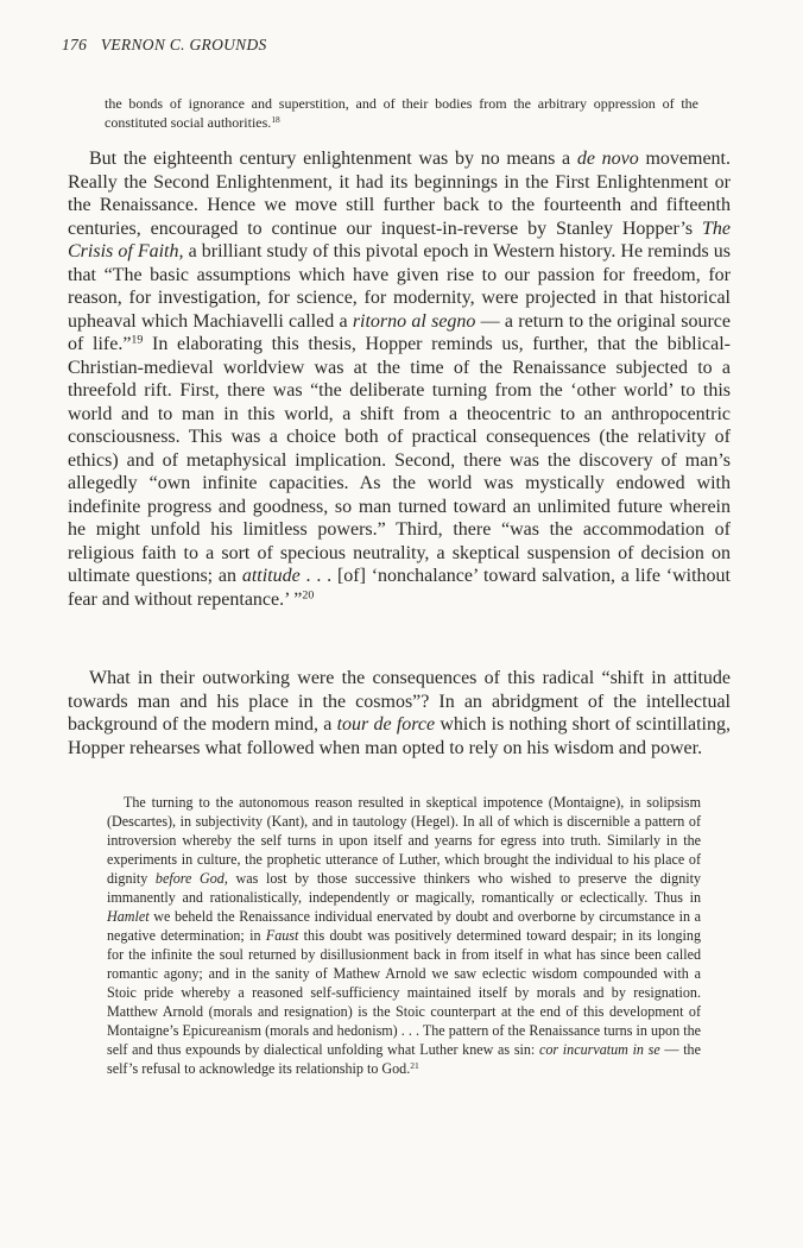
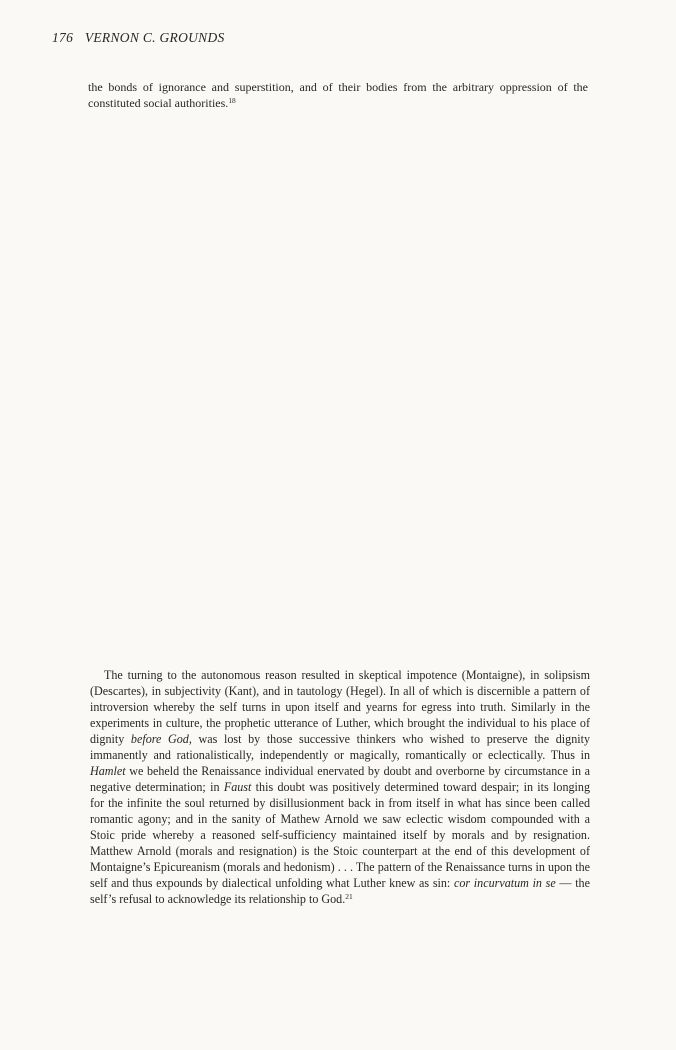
  176 VERNON C. GROUNDS
  the bonds of ignorance and superstition, and of their bodies from the arbitrary oppression of the constituted social authorities.18
- But the eighteenth century enlightenment was by no means a de novo movement. Really the Second Enlightenment, it had its beginnings in the First Enlightenment or the Renaissance. Hence we move still further back to the fourteenth and fifteenth centuries, encouraged to continue our inquest-in-reverse by Stanley Hopper’s The Crisis of Faith, a brilliant study of this pivotal epoch in Western history. He reminds us that “The basic assumptions which have given rise to our passion for freedom, for reason, for investigation, for science, for modernity, were projected in that historical upheaval which Machiavelli called a ritorno al segno — a return to the original source of life.”19 In elaborating this thesis, Hopper reminds us, further, that the biblical-Christian-medieval worldview was at the time of the Renaissance subjected to a threefold rift. First, there was “the deliberate turning from the ‘other world’ to this world and to man in this world, a shift from a theocentric to an anthropocentric consciousness. This was a choice both of practical consequences (the relativity of ethics) and of metaphysical implication. Second, there was the discovery of man’s allegedly “own infinite capacities. As the world was mystically endowed with indefinite progress and goodness, so man turned toward an unlimited future wherein he might unfold his limitless powers.” Third, there “was the accommodation of religious faith to a sort of specious neutrality, a skeptical suspension of decision on ultimate questions; an attitude . . . [of] ‘nonchalance’ toward salvation, a life ‘without fear and without repentance.’ ”20
- What in their outworking were the consequences of this radical “shift in attitude towards man and his place in the cosmos”? In an abridgment of the intellectual background of the modern mind, a tour de force which is nothing short of scintillating, Hopper rehearses what followed when man opted to rely on his wisdom and power.
  The turning to the autonomous reason resulted in skeptical impotence (Montaigne), in solipsism (Descartes), in subjectivity (Kant), and in tautology (Hegel). In all of which is discernible a pattern of introversion whereby the self turns in upon itself and yearns for egress into truth. Similarly in the experiments in culture, the prophetic utterance of Luther, which brought the individual to his place of dignity before God, was lost by those successive thinkers who wished to preserve the dignity immanently and rationalistically, independently or magically, romantically or eclectically. Thus in Hamlet we beheld the Renaissance individual enervated by doubt and overborne by circumstance in a negative determination; in Faust this doubt was positively determined toward despair; in its longing for the infinite the soul returned by disillusionment back in from itself in what has since been called romantic agony; and in the sanity of Mathew Arnold we saw eclectic wisdom compounded with a Stoic pride whereby a reasoned self-sufficiency maintained itself by morals and by resignation. Matthew Arnold (morals and resignation) is the Stoic counterpart at the end of this development of Montaigne’s Epicureanism (morals and hedonism) . . . The pattern of the Renaissance turns in upon the self and thus expounds by dialectical unfolding what Luther knew as sin: cor incurvatum in se — the self’s refusal to acknowledge its relationship to God.21
